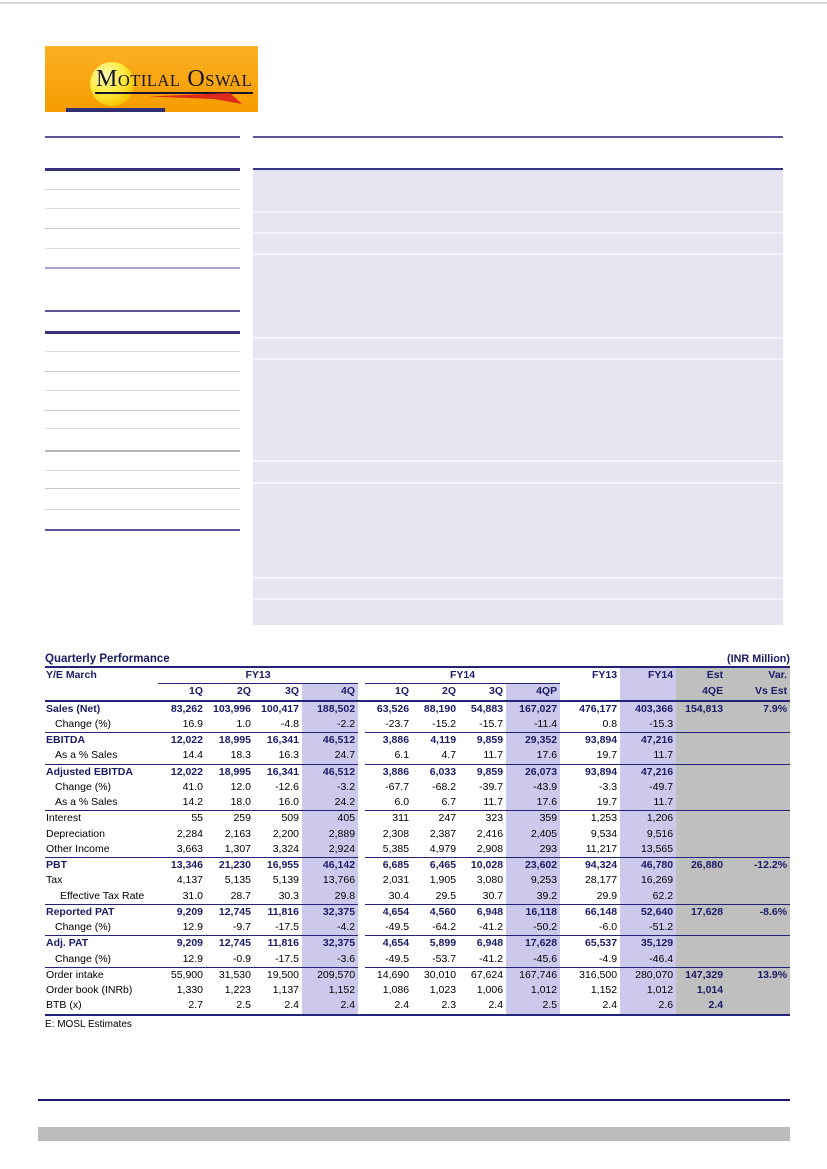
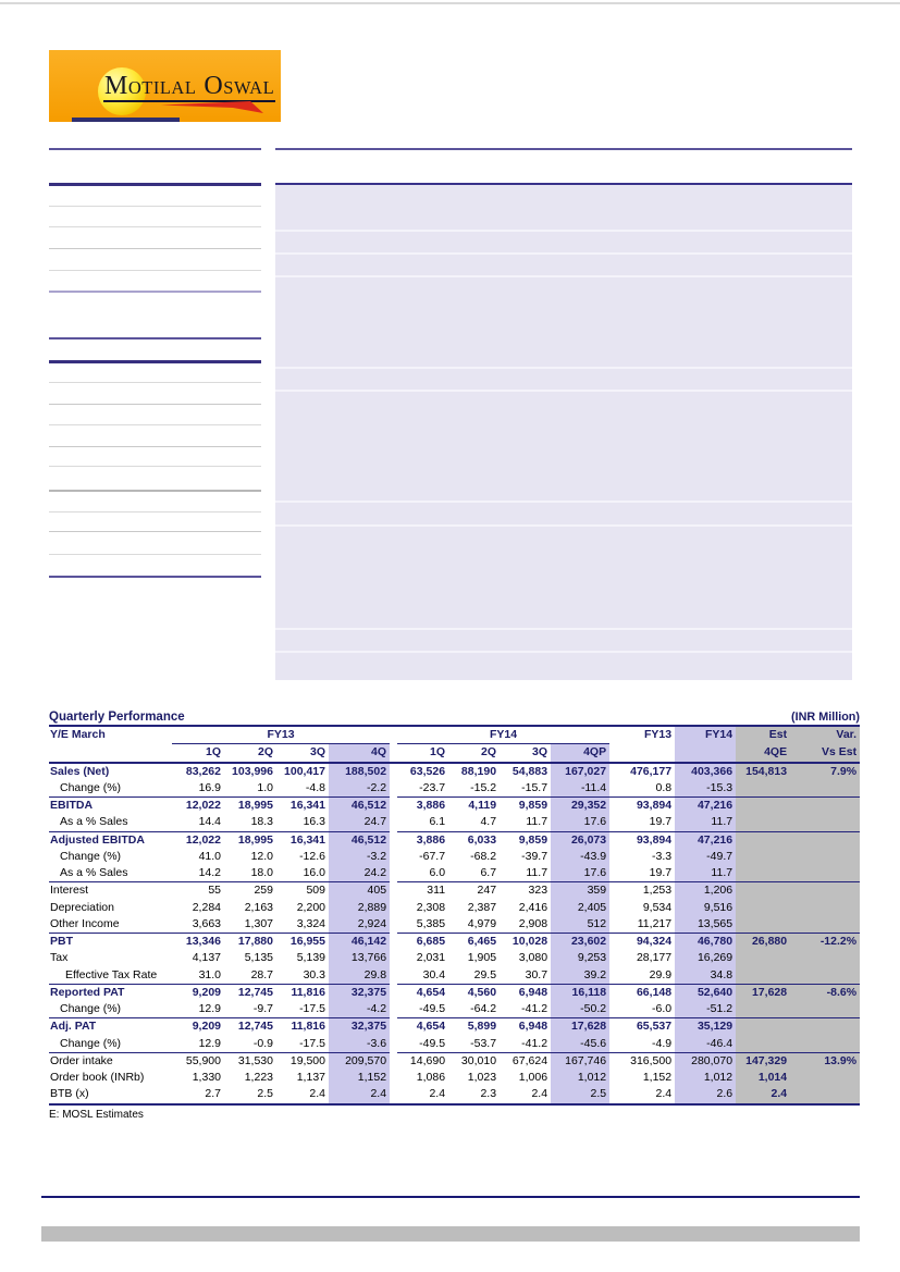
  MOTILAL OSWAL
  Quarterly Performance
  (INR Million)
  Y/E March	FY13		FY14	FY13	FY14	Est	Var.
  	1Q	2Q	3Q	4Q		1Q	2Q	3Q	4QP			4QE	Vs Est
  Sales (Net)	83,262	103,996	100,417	188,502		63,526	88,190	54,883	167,027	476,177	403,366	154,813	7.9%
  Change (%)	16.9	1.0	-4.8	-2.2		-23.7	-15.2	-15.7	-11.4	0.8	-15.3
  EBITDA	12,022	18,995	16,341	46,512		3,886	4,119	9,859	29,352	93,894	47,216
  As a % Sales	14.4	18.3	16.3	24.7		6.1	4.7	11.7	17.6	19.7	11.7
  Adjusted EBITDA	12,022	18,995	16,341	46,512		3,886	6,033	9,859	26,073	93,894	47,216
  Change (%)	41.0	12.0	-12.6	-3.2		-67.7	-68.2	-39.7	-43.9	-3.3	-49.7
  As a % Sales	14.2	18.0	16.0	24.2		6.0	6.7	11.7	17.6	19.7	11.7
  Interest	55	259	509	405		311	247	323	359	1,253	1,206
  Depreciation	2,284	2,163	2,200	2,889		2,308	2,387	2,416	2,405	9,534	9,516
- Other Income	3,663	1,307	3,324	2,924		5,385	4,979	2,908	293	11,217	13,565
+ Other Income	3,663	1,307	3,324	2,924		5,385	4,979	2,908	512	11,217	13,565
- PBT	13,346	21,230	16,955	46,142		6,685	6,465	10,028	23,602	94,324	46,780	26,880	-12.2%
+ PBT	13,346	17,880	16,955	46,142		6,685	6,465	10,028	23,602	94,324	46,780	26,880	-12.2%
  Tax	4,137	5,135	5,139	13,766		2,031	1,905	3,080	9,253	28,177	16,269
- Effective Tax Rate	31.0	28.7	30.3	29.8		30.4	29.5	30.7	39.2	29.9	62.2
+ Effective Tax Rate	31.0	28.7	30.3	29.8		30.4	29.5	30.7	39.2	29.9	34.8
  Reported PAT	9,209	12,745	11,816	32,375		4,654	4,560	6,948	16,118	66,148	52,640	17,628	-8.6%
  Change (%)	12.9	-9.7	-17.5	-4.2		-49.5	-64.2	-41.2	-50.2	-6.0	-51.2
  Adj. PAT	9,209	12,745	11,816	32,375		4,654	5,899	6,948	17,628	65,537	35,129
  Change (%)	12.9	-0.9	-17.5	-3.6		-49.5	-53.7	-41.2	-45.6	-4.9	-46.4
  Order intake	55,900	31,530	19,500	209,570		14,690	30,010	67,624	167,746	316,500	280,070	147,329	13.9%
  Order book (INRb)	1,330	1,223	1,137	1,152		1,086	1,023	1,006	1,012	1,152	1,012	1,014
  BTB (x)	2.7	2.5	2.4	2.4		2.4	2.3	2.4	2.5	2.4	2.6	2.4
  E: MOSL Estimates
